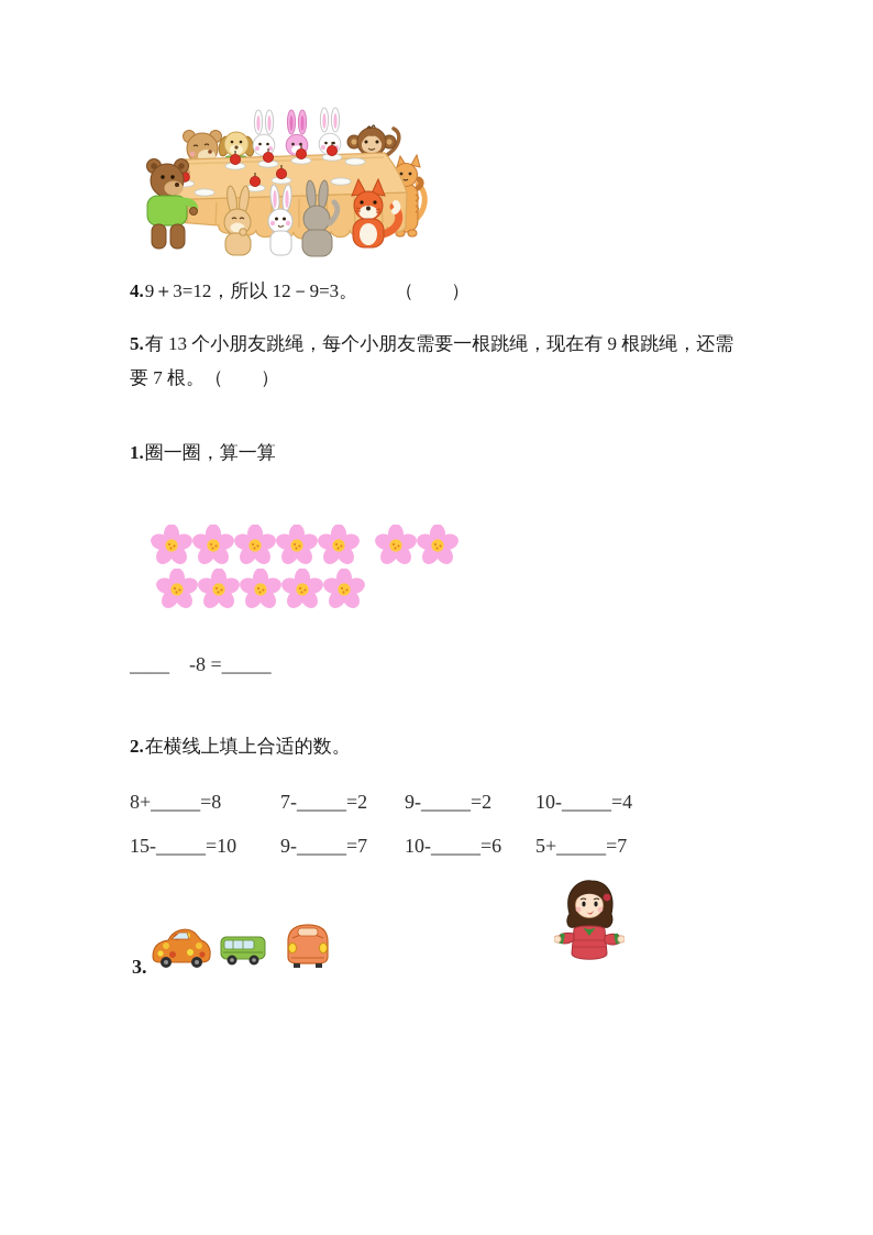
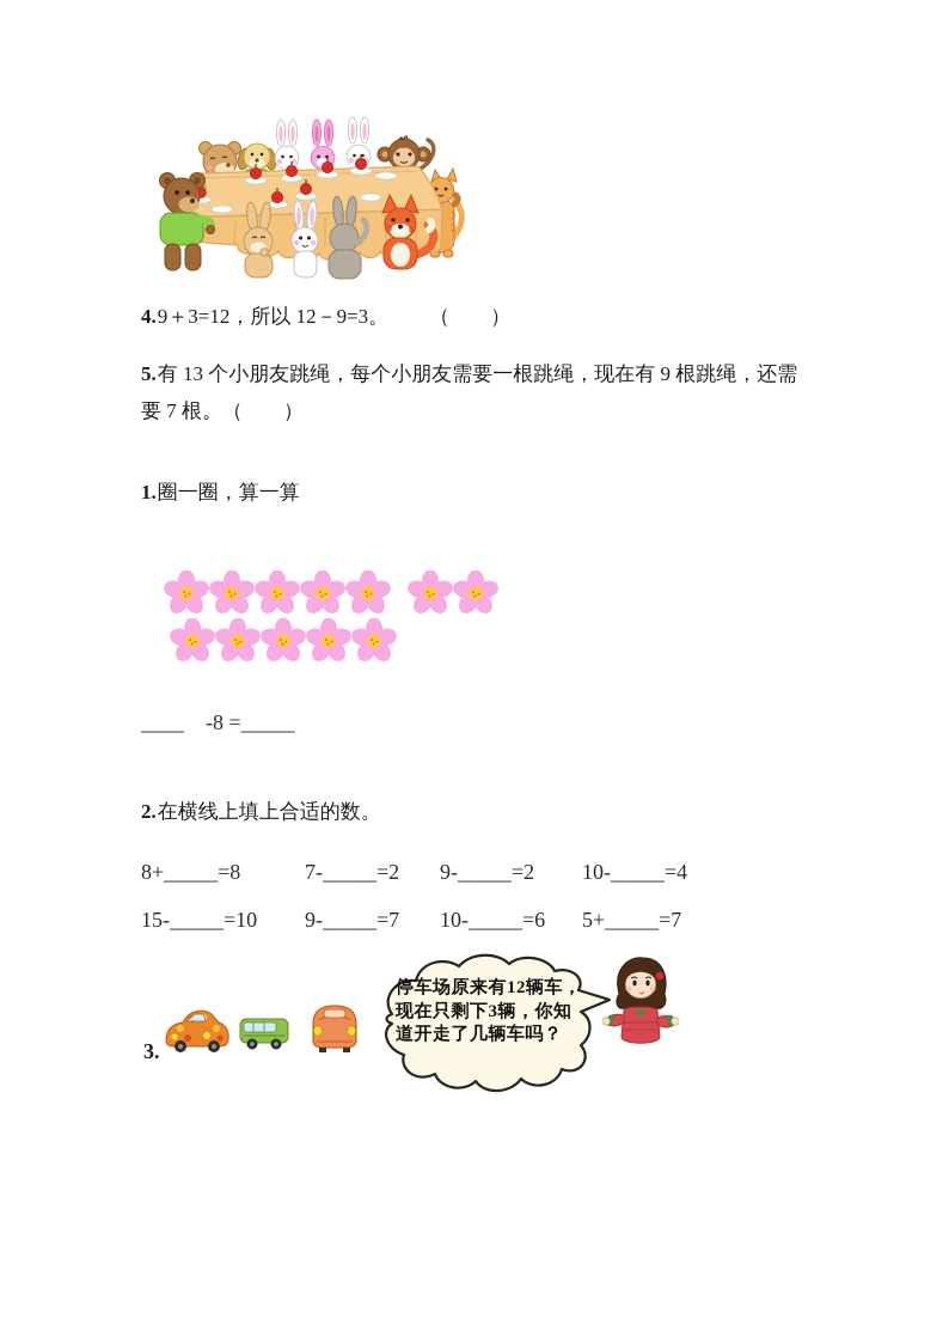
  4.9＋3=12，所以 12－9=3。 （ ）
  5.有 13 个小朋友跳绳，每个小朋友需要一根跳绳，现在有 9 根跳绳，还需要 7 根。（ ）
  1.圈一圈，算一算
  ____ -8 =_____
  2.在横线上填上合适的数。
  8+_____=8
  7-_____=2
  9-_____=2
  10-_____=4
  15-_____=10
  9-_____=7
  10-_____=6
  5+_____=7
+ 停车场原来有12辆车，
+ 现在只剩下3辆，你知
+ 道开走了几辆车吗？
  3.
